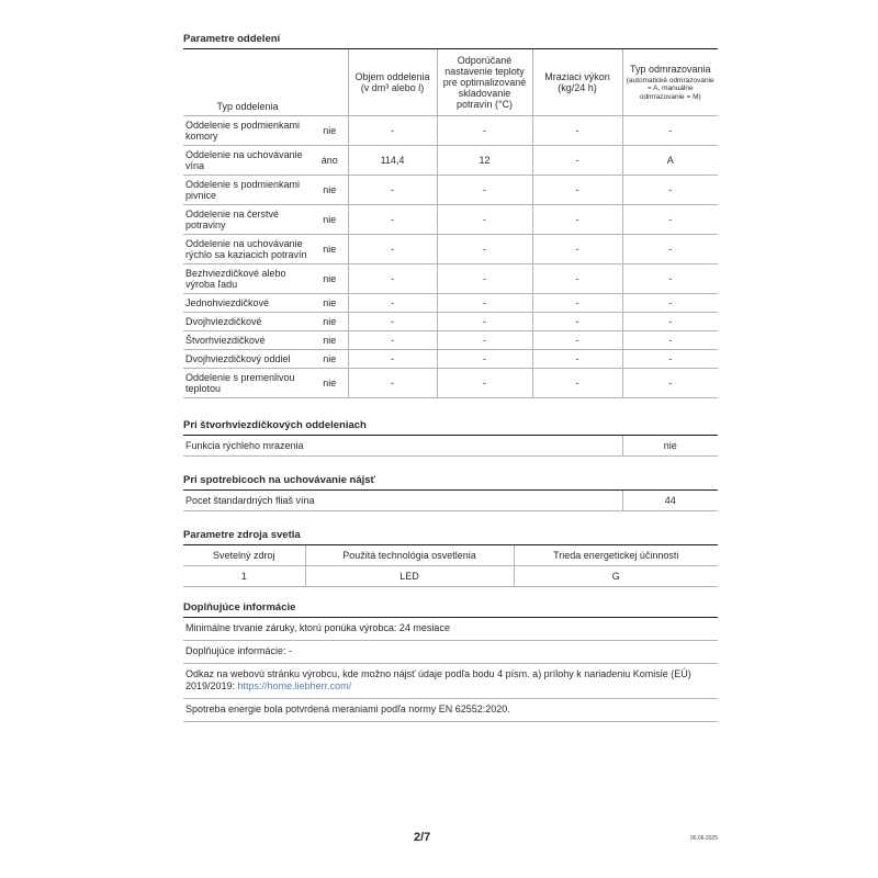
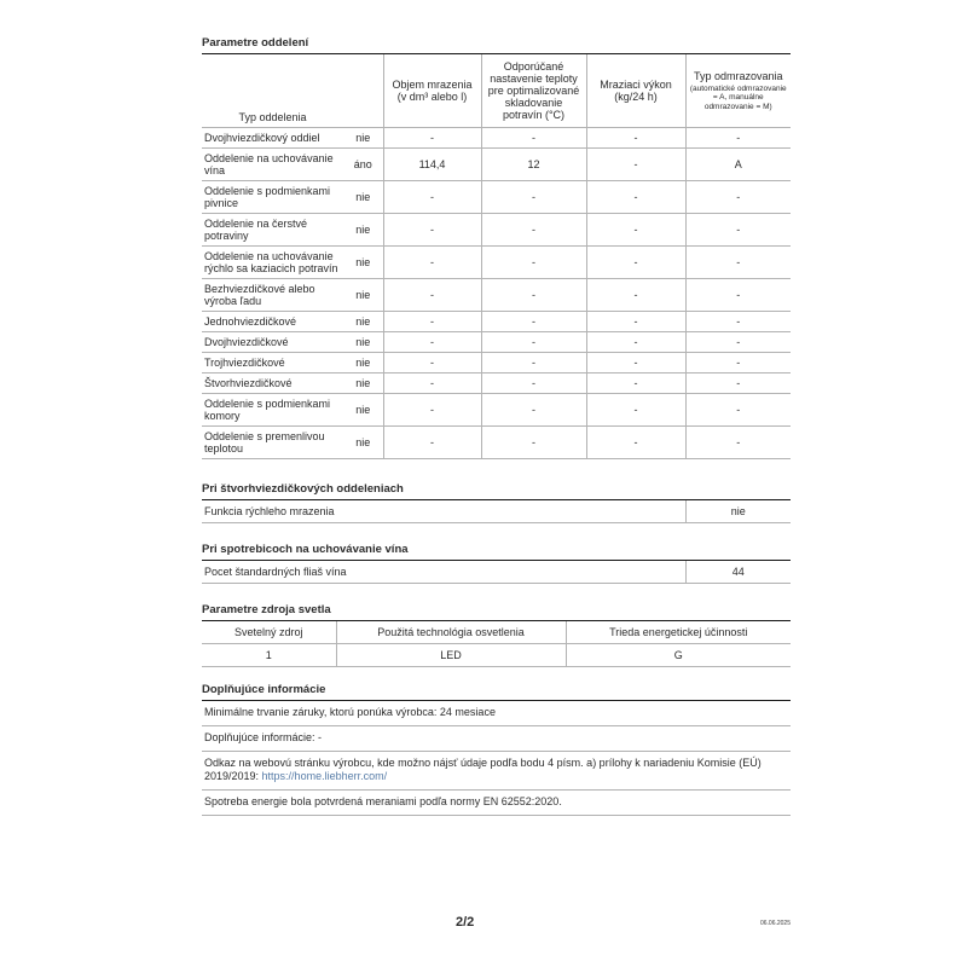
  Parametre oddelení
- Typ oddelenia		Objem oddelenia (v dm³ alebo l)	Odporúčané nastavenie teploty pre optimalizované skladovanie potravín (°C)	Mraziaci výkon (kg/24 h)	Typ odmrazovania
+ Typ oddelenia		Objem mrazenia (v dm³ alebo l)	Odporúčané nastavenie teploty pre optimalizované skladovanie potravín (°C)	Mraziaci výkon (kg/24 h)	Typ odmrazovania
- Oddelenie s podmienkami komory	nie	-	-	-	-
+ Dvojhviezdičkový oddiel	nie	-	-	-	-
  Oddelenie na uchovávanie vína	áno	114,4	12	-	A
  Oddelenie s podmienkami pivnice	nie	-	-	-	-
  Oddelenie na čerstvé potraviny	nie	-	-	-	-
  Oddelenie na uchovávanie rýchlo sa kaziacich potravín	nie	-	-	-	-
  Bezhviezdičkové alebo výroba ľadu	nie	-	-	-	-
  Jednohviezdičkové	nie	-	-	-	-
  Dvojhviezdičkové	nie	-	-	-	-
+ Trojhviezdičkové	nie	-	-	-	-
  Štvorhviezdičkové	nie	-	-	-	-
- Dvojhviezdičkový oddiel	nie	-	-	-	-
+ Oddelenie s podmienkami komory	nie	-	-	-	-
  Oddelenie s premenlivou teplotou	nie	-	-	-	-
  Pri štvorhviezdičkových oddeleniach
  Funkcia rýchleho mrazenia	nie
- Pri spotrebicoch na uchovávanie nájsť
+ Pri spotrebicoch na uchovávanie vína
  Pocet štandardných fliaš vína	44
  Parametre zdroja svetla
  Svetelný zdroj	Použitá technológia osvetlenia	Trieda energetickej účinnosti
  1	LED	G
  Doplňujúce informácie
  Minimálne trvanie záruky, ktorú ponúka výrobca: 24 mesiace
  Doplňujúce informácie: -
  Odkaz na webovú stránku výrobcu, kde možno nájsť údaje podľa bodu 4 písm. a) prílohy k nariadeniu Komisie (EÚ) 2019/2019: https://home.liebherr.com/
  Spotreba energie bola potvrdená meraniami podľa normy EN 62552:2020.
- 2/7
+ 2/2
